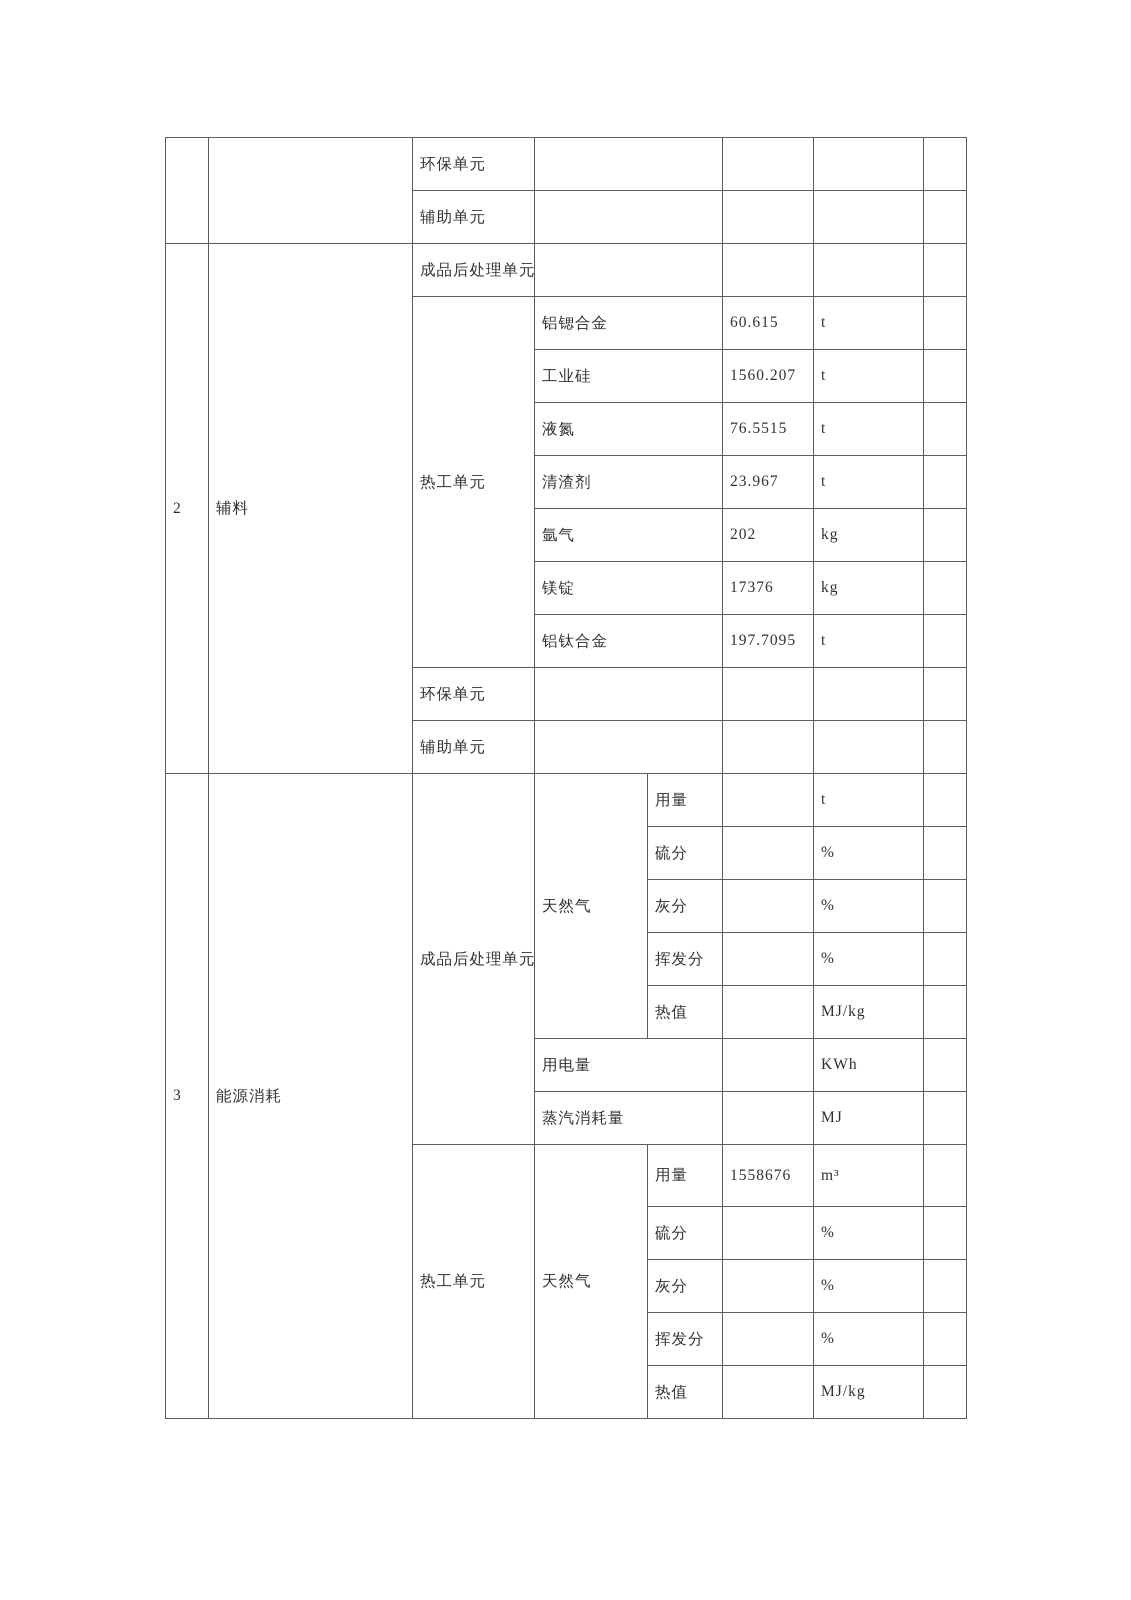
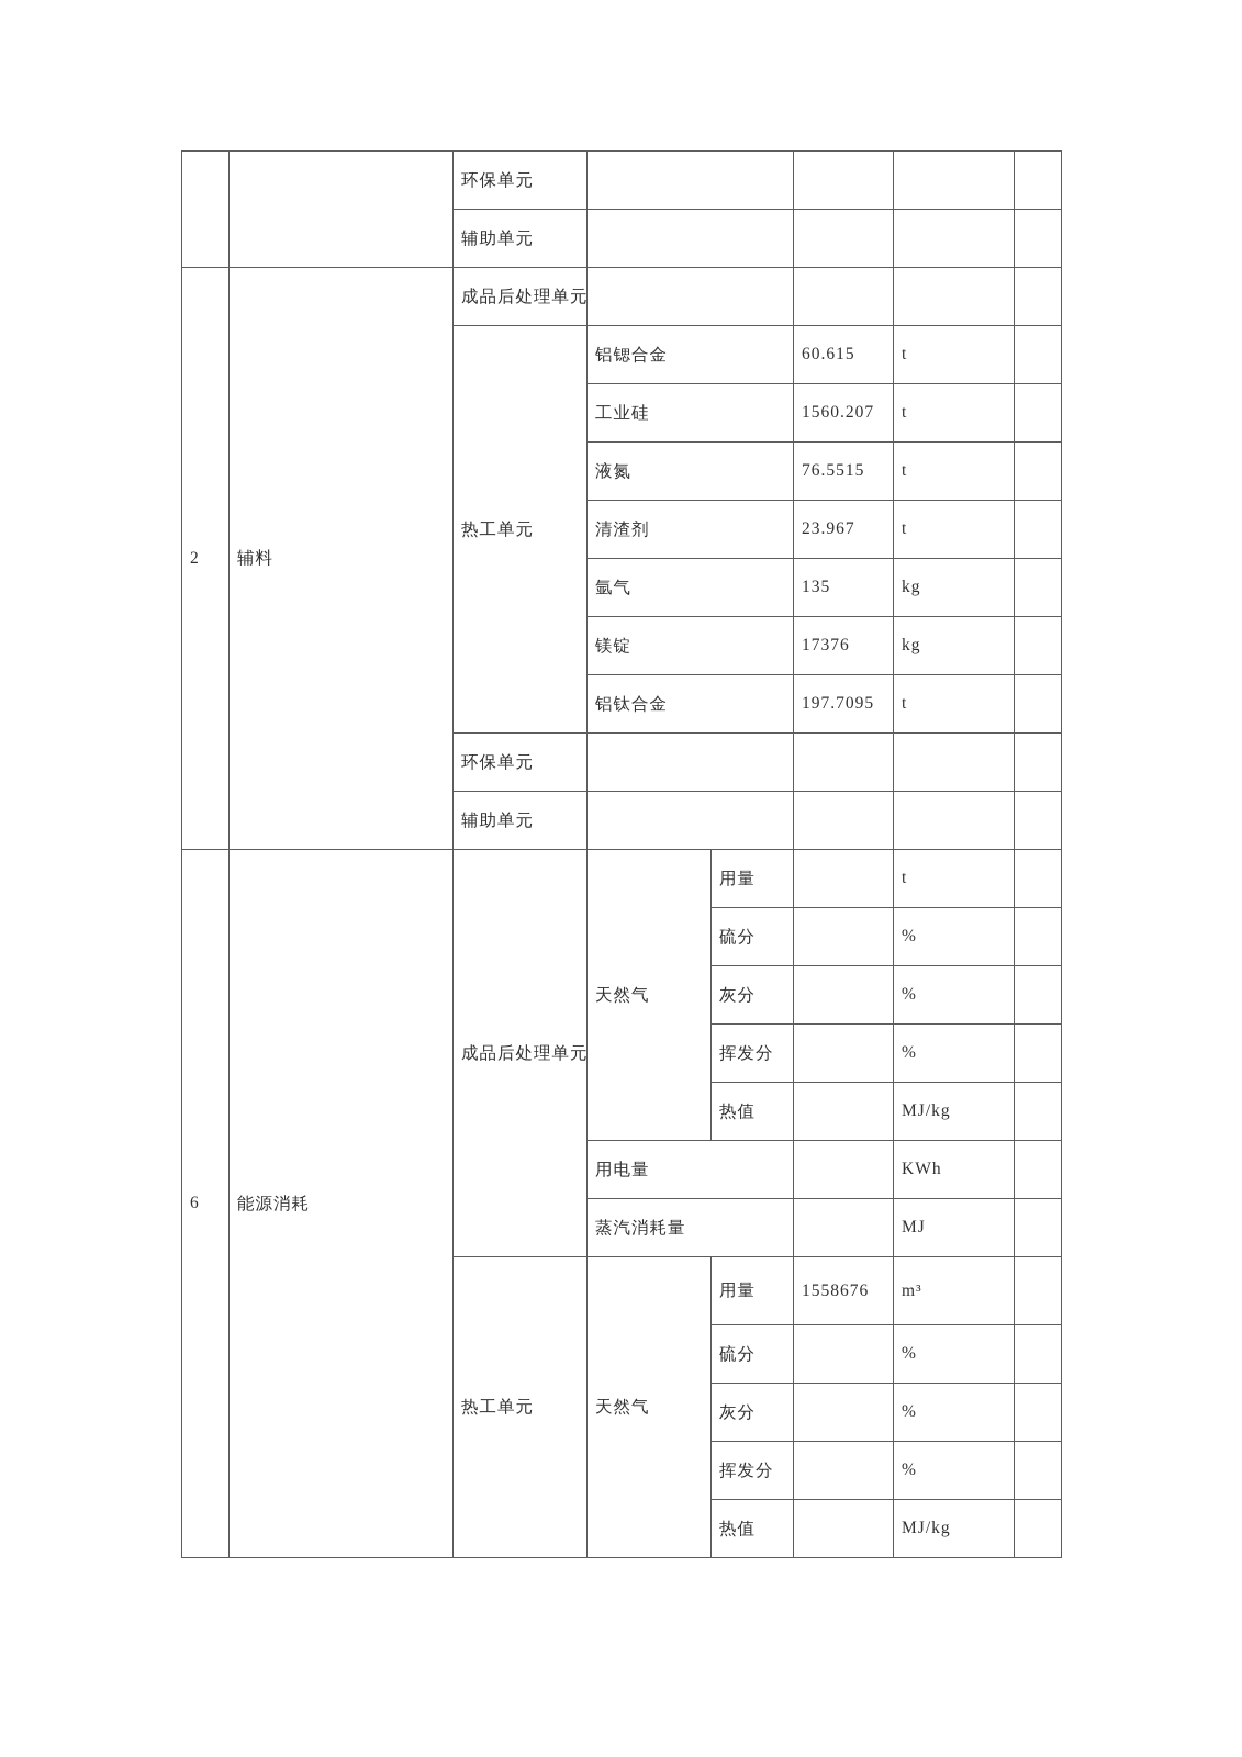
  		环保单元
  辅助单元
  2	辅料	成品后处理单元
  热工单元	铝锶合金	60.615	t
  工业硅	1560.207	t
  液氮	76.5515	t
  清渣剂	23.967	t
- 氩气	202	kg
+ 氩气	135	kg
  镁锭	17376	kg
  铝钛合金	197.7095	t
  环保单元
  辅助单元
- 3	能源消耗	成品后处理单元	天然气	用量		t
+ 6	能源消耗	成品后处理单元	天然气	用量		t
  硫分		%
  灰分		%
  挥发分		%
  热值		MJ/kg
  用电量		KWh
  蒸汽消耗量		MJ
  热工单元	天然气	用量	1558676	m³
  硫分		%
  灰分		%
  挥发分		%
  热值		MJ/kg
